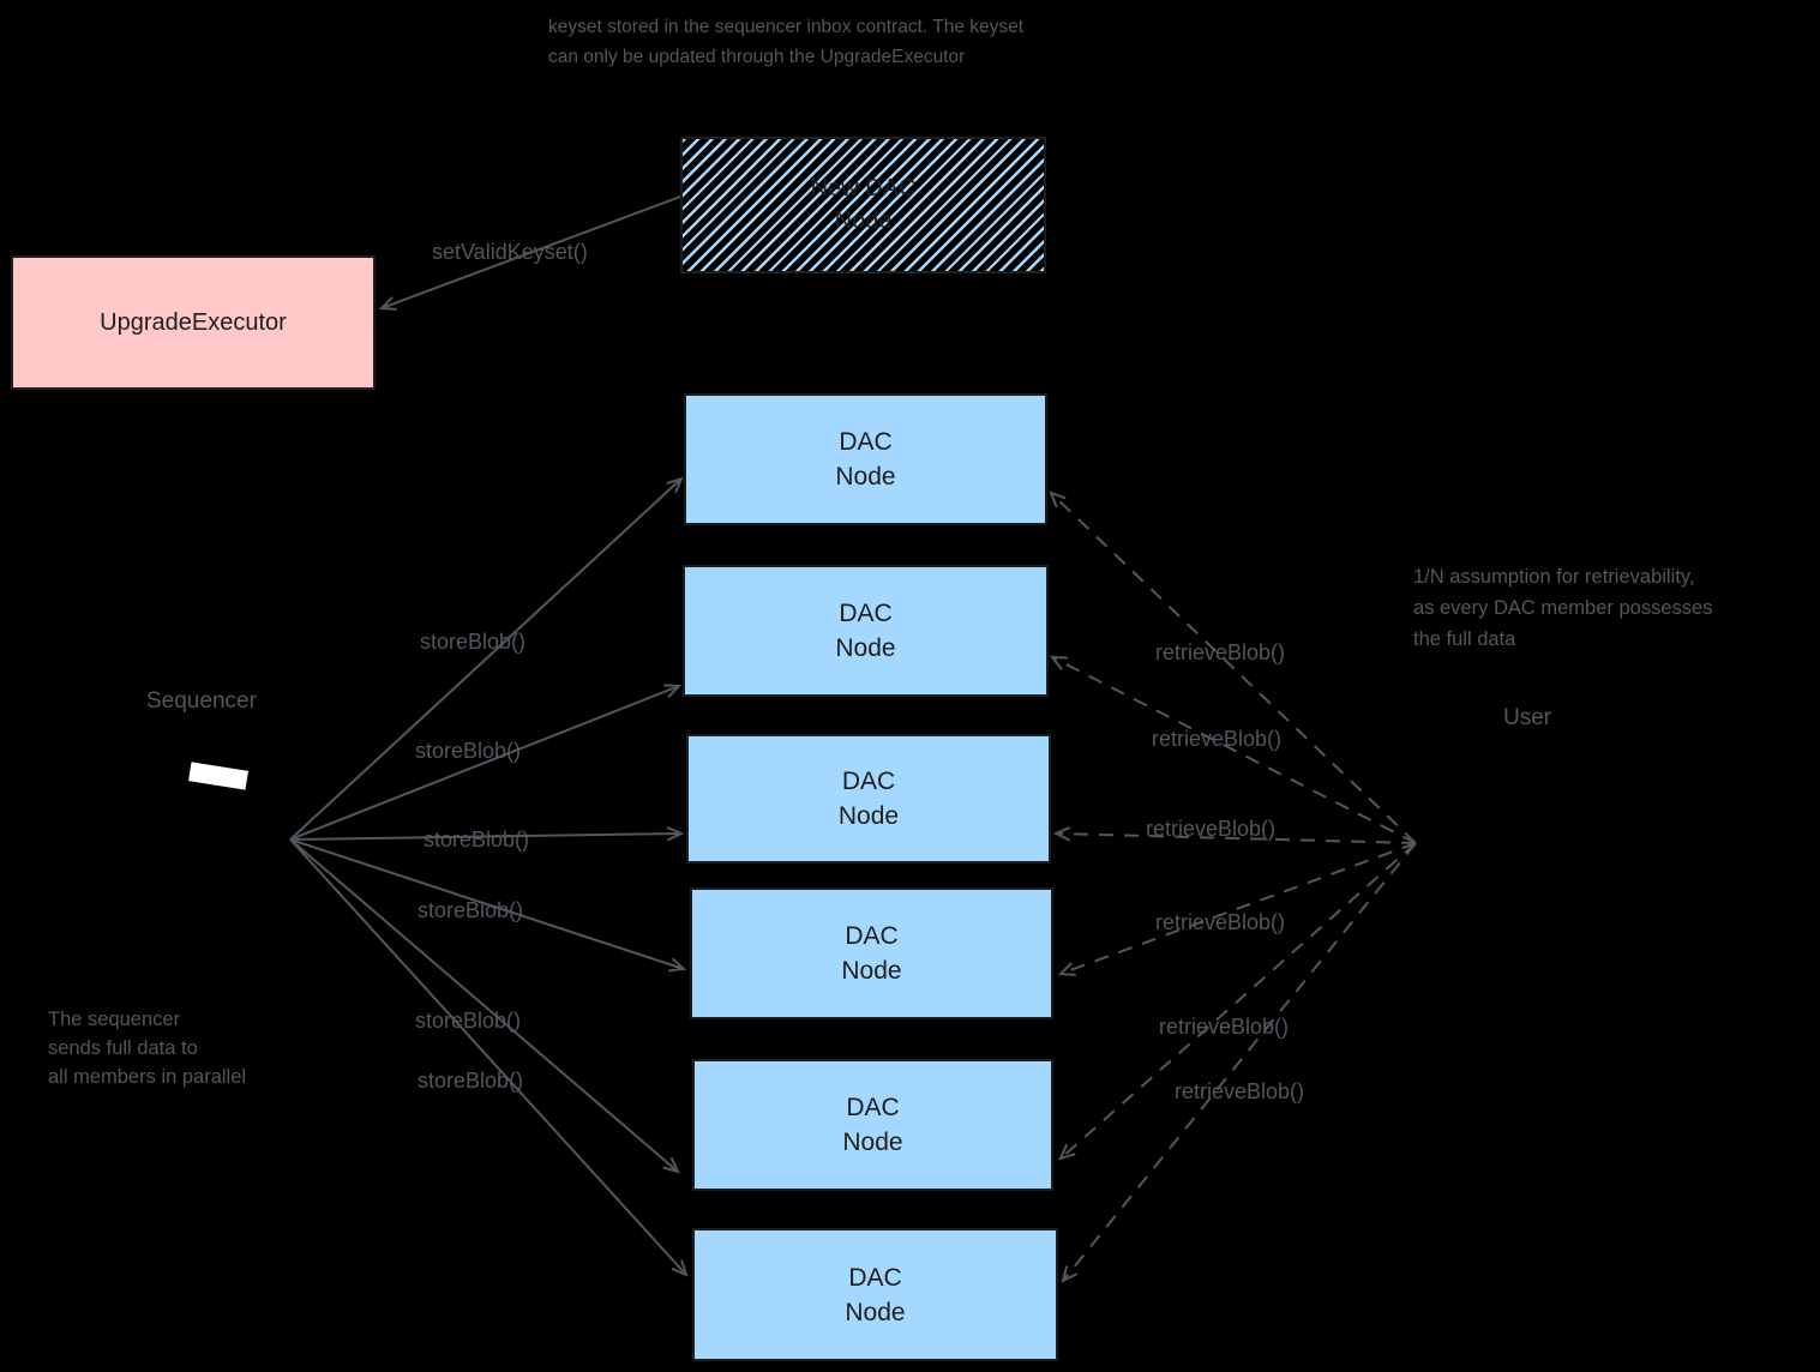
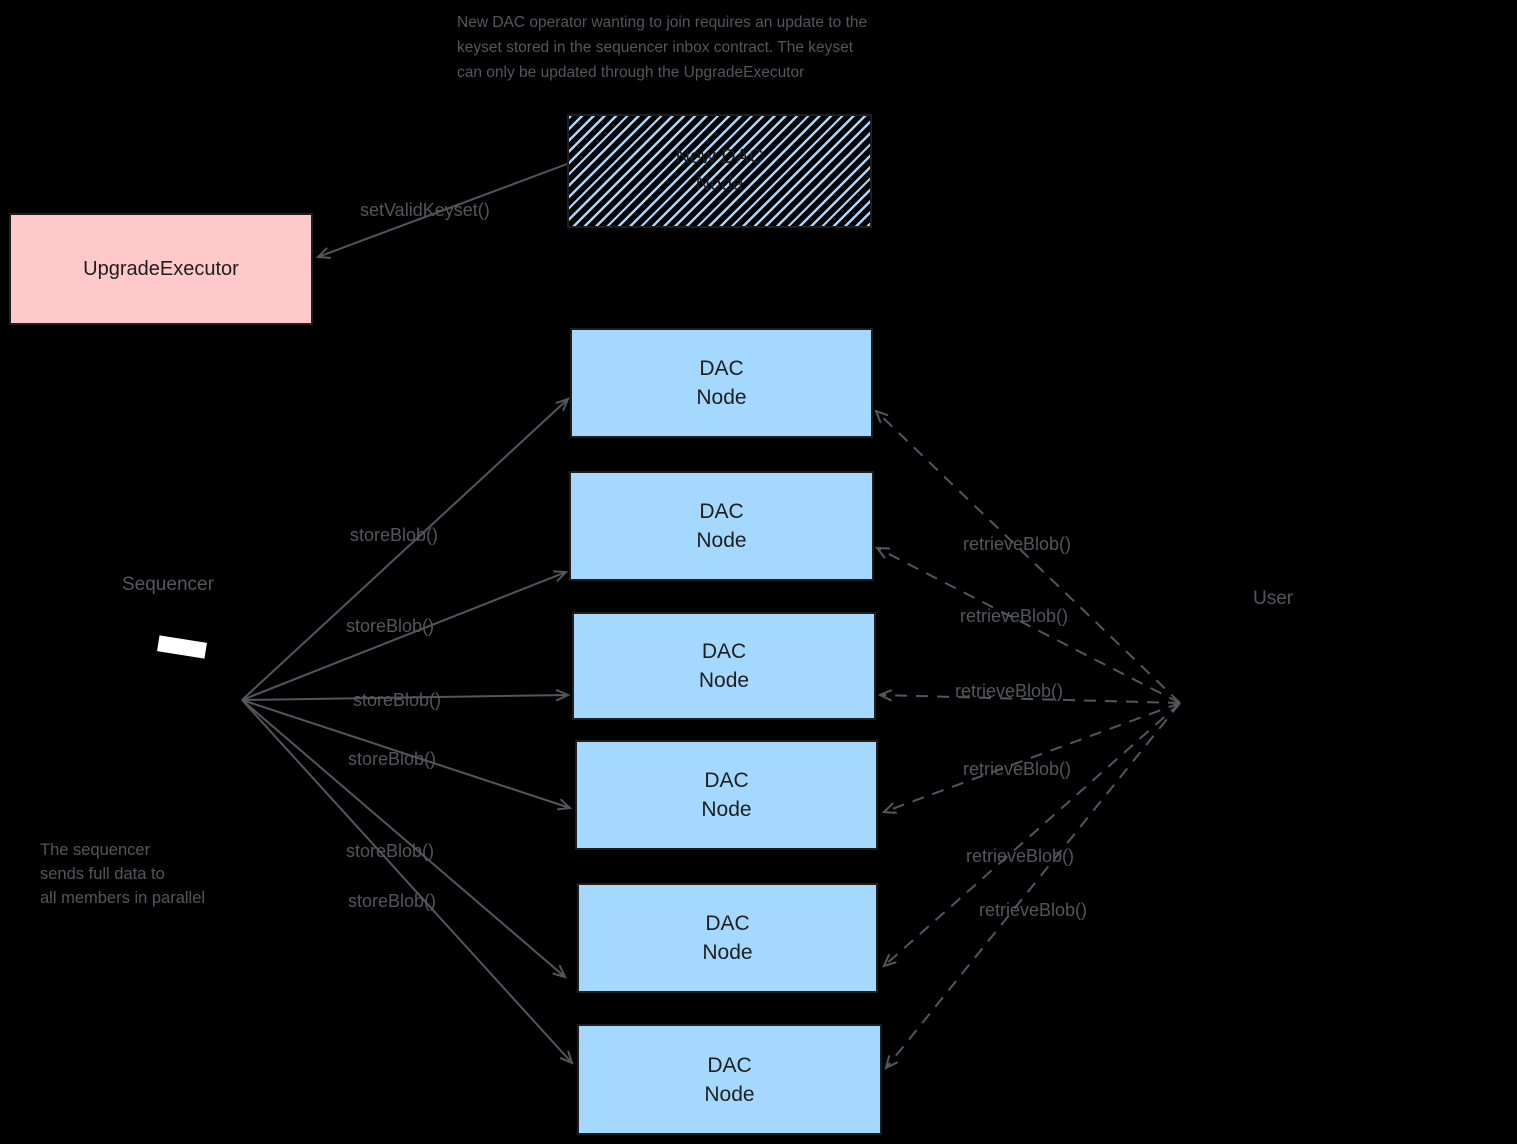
+ New DAC operator wanting to join requires an update to the
  keyset stored in the sequencer inbox contract. The keyset
  can only be updated through the UpgradeExecutor
  UpgradeExecutor
  New DAC
  Node
  setValidKeyset()
  Sequencer
  User
  The sequencer
  sends full data to
  all members in parallel
- 1/N assumption for retrievability,
- as every DAC member possesses
- the full data
  DAC
  Node
  DAC
  Node
  DAC
  Node
  DAC
  Node
  DAC
  Node
  DAC
  Node
  storeBlob()
  storeBlob()
  storeBlob()
  storeBlob()
  storeBlob()
  storeBlob()
  retrieveBlob()
  retrieveBlob()
  retrieveBlob()
  retrieveBlob()
  retrieveBlob()
  retrieveBlob()
